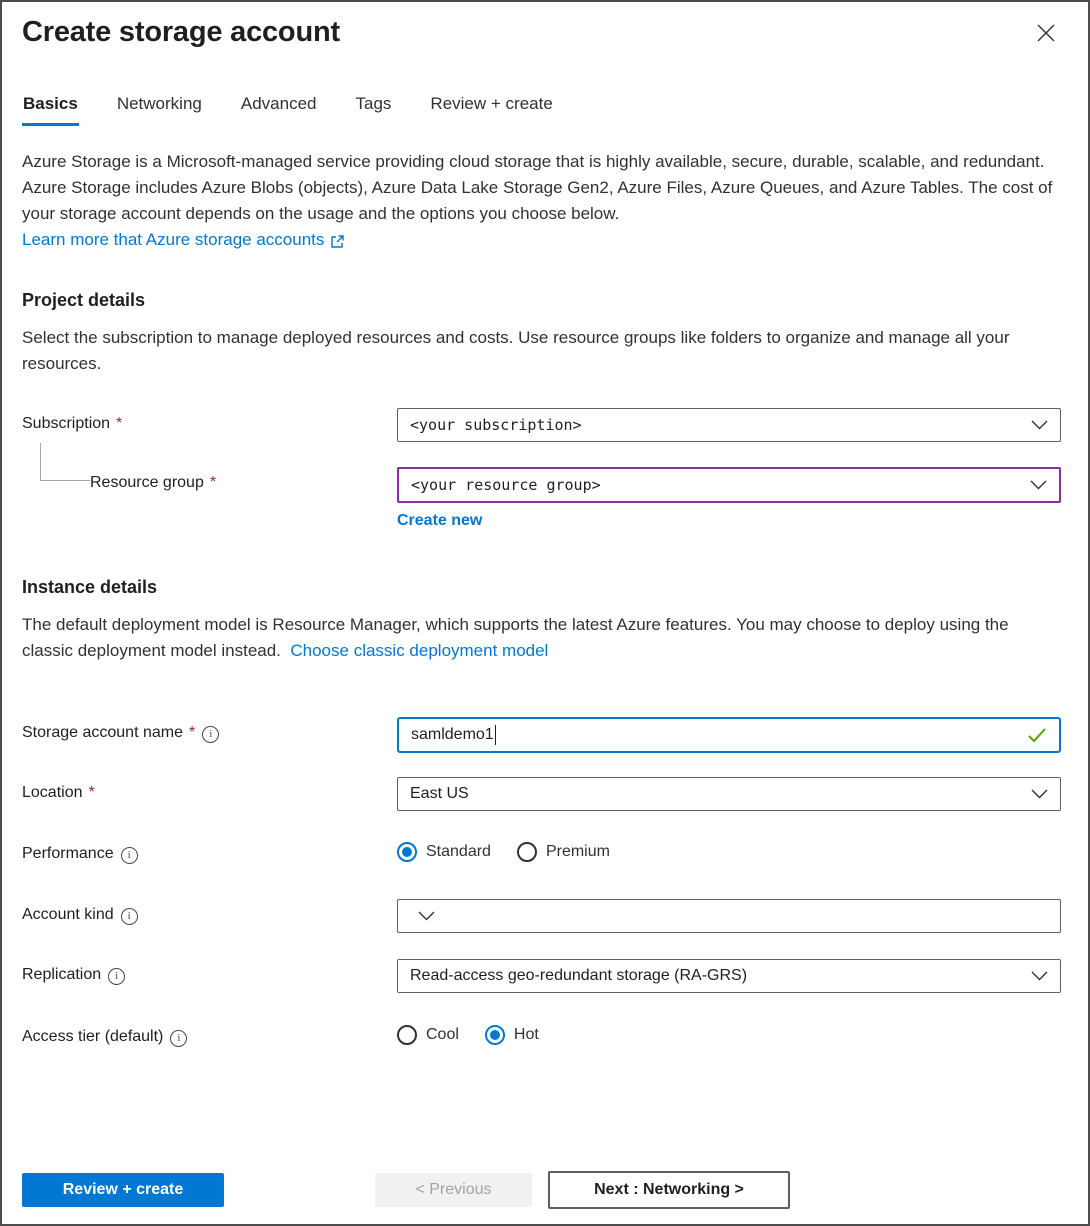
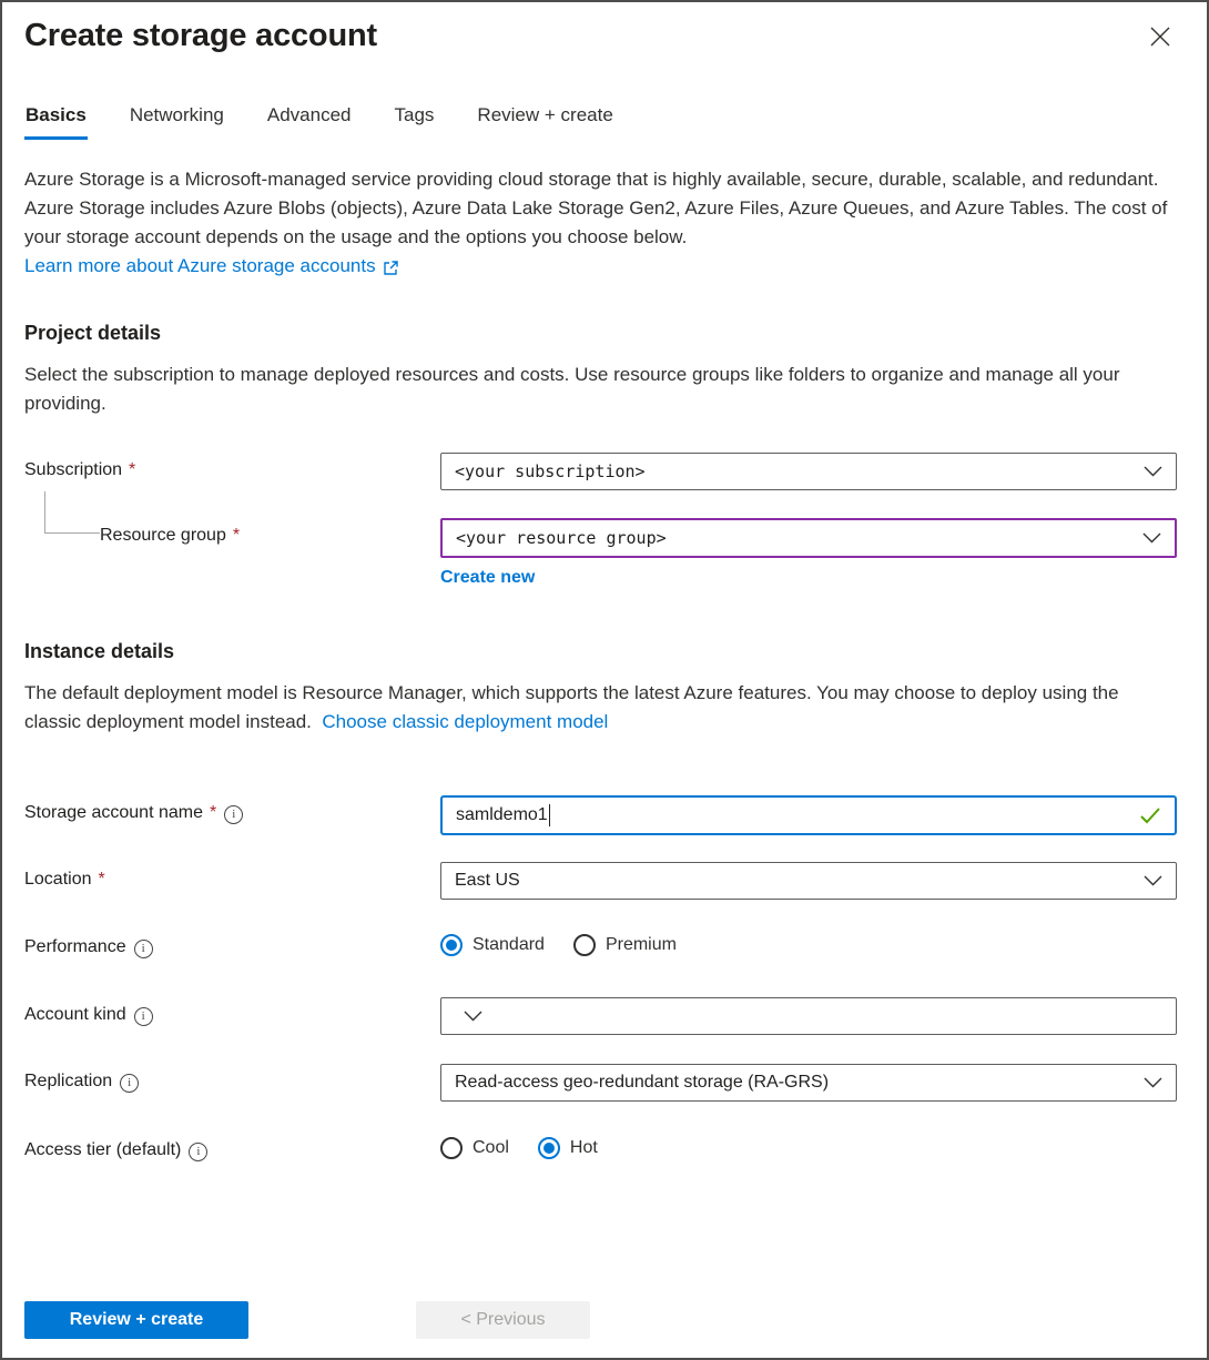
  Create storage account
  Basics
  Networking
  Advanced
  Tags
  Review + create
  Azure Storage is a Microsoft-managed service providing cloud storage that is highly available, secure, durable, scalable, and redundant. Azure Storage includes Azure Blobs (objects), Azure Data Lake Storage Gen2, Azure Files, Azure Queues, and Azure Tables. The cost of your storage account depends on the usage and the options you choose below.
- Learn more that Azure storage accounts
+ Learn more about Azure storage accounts
  Project details
- Select the subscription to manage deployed resources and costs. Use resource groups like folders to organize and manage all your resources.
+ Select the subscription to manage deployed resources and costs. Use resource groups like folders to organize and manage all your providing.
  Subscription
  *
  <your subscription>
  Resource group
  *
  <your resource group>
  Create new
  Instance details
  The default deployment model is Resource Manager, which supports the latest Azure features. You may choose to deploy using the classic deployment model instead. Choose classic deployment model
  Storage account name
  *
  i
  samldemo1
  Location
  *
  East US
  Performance
  i
  Standard
  Premium
  Account kind
  i
  Replication
  i
  Read-access geo-redundant storage (RA-GRS)
  Access tier (default)
  i
  Cool
  Hot
  Review + create
  < Previous
- Next : Networking >
